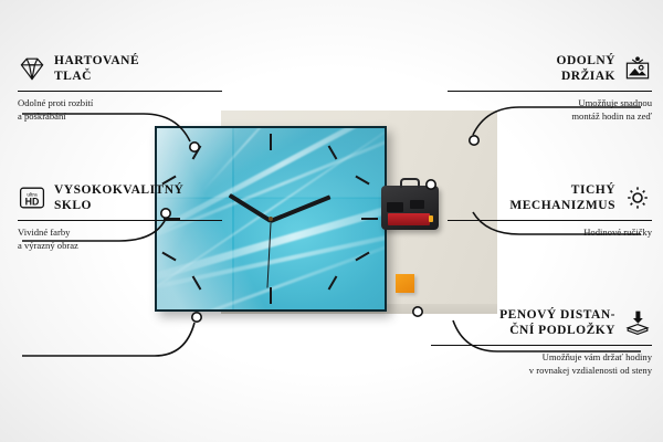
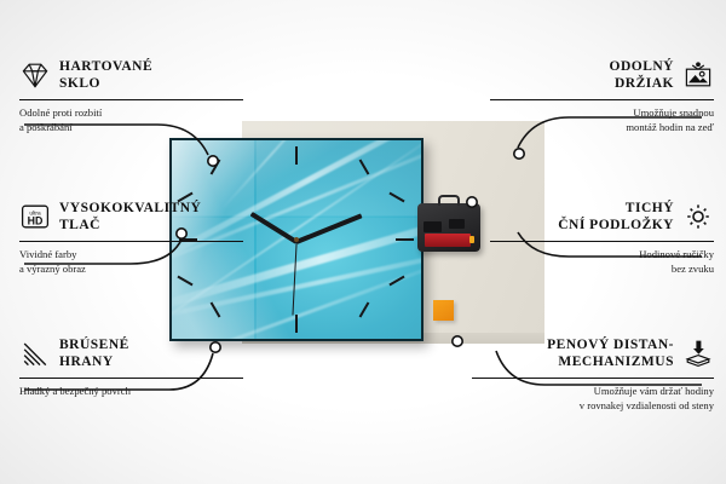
  HARTOVANÉ
- TLAČ
+ SKLO
  Odolné proti rozbití
  a poškrábání
  HD
  VYSOKOKVALITNÝ
- SKLO
+ TLAČ
  Vividné farby
  a výrazný obraz
+ BRÚSENÉ
+ HRANY
+ Hladký a bezpečný povrch
  ODOLNÝ
  DRŽIAK
  Umožňuje snadnou
  montáž hodin na zeď
  TICHÝ
- MECHANIZMUS
+ ČNÍ PODLOŽKY
  Hodinové ručičky
+ bez zvuku
  PENOVÝ DISTAN-
- ČNÍ PODLOŽKY
+ MECHANIZMUS
  Umožňuje vám držať hodiny
  v rovnakej vzdialenosti od steny
